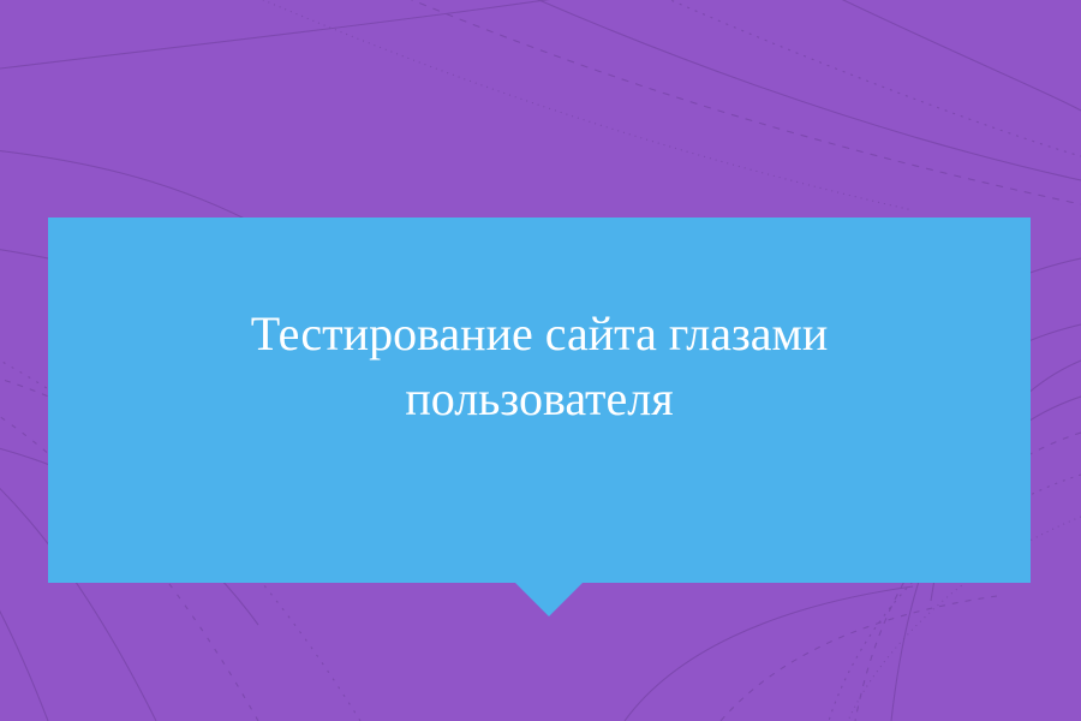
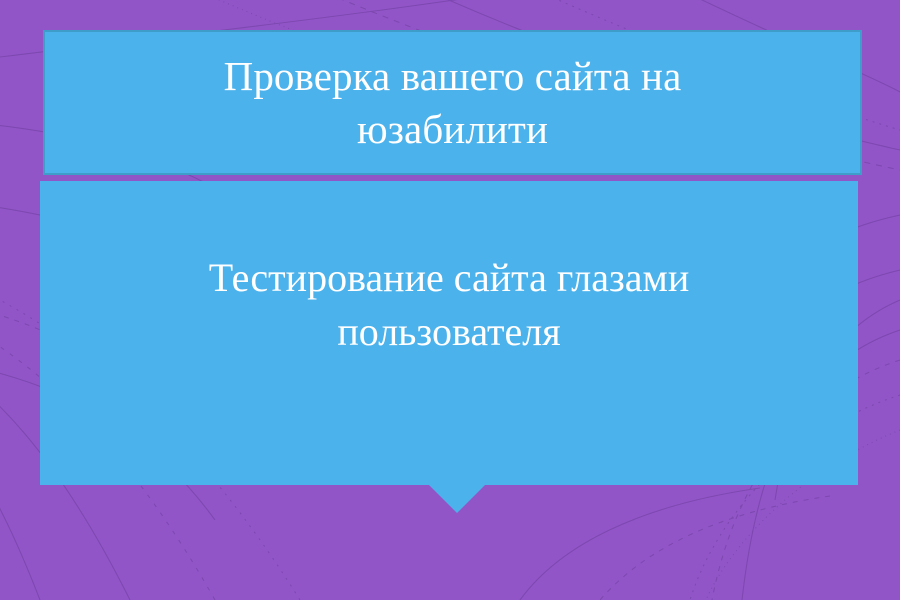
+ Проверка вашего сайта на
+ юзабилити
  Тестирование сайта глазами
  пользователя
